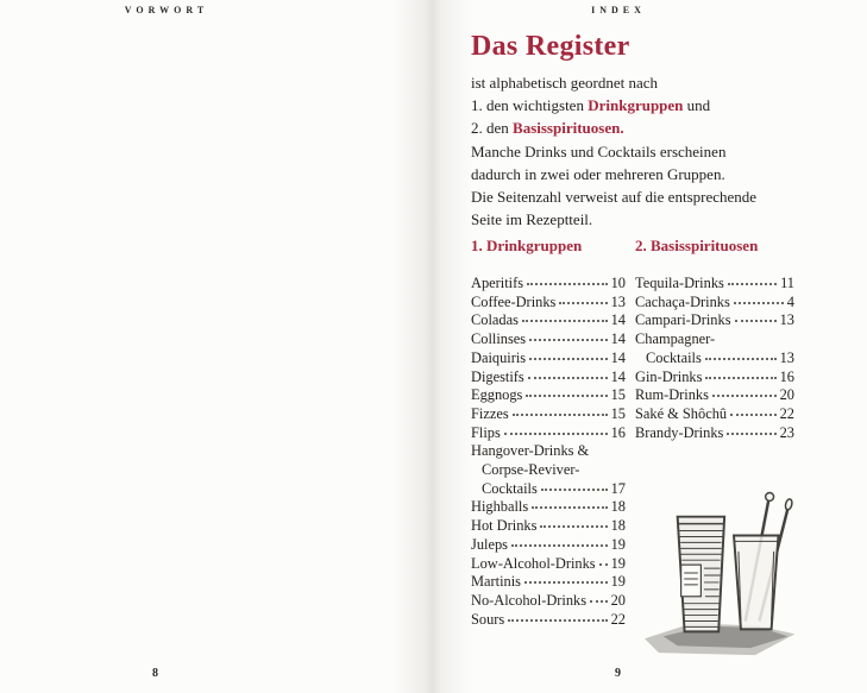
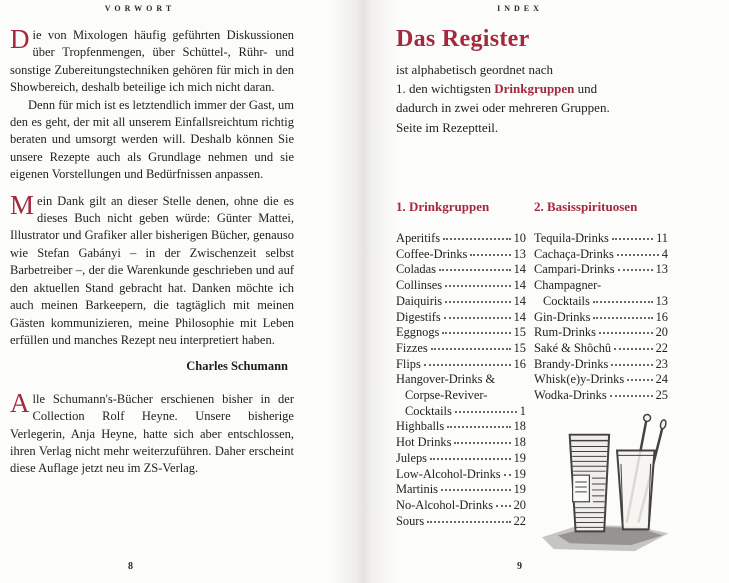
  VORWORT
+ D
+ ie von Mixologen häufig geführten Diskussionen über Tropfenmengen, über Schüttel-, Rühr- und sonstige Zubereitungstechniken gehören für mich in den Showbereich, deshalb beteilige ich mich nicht daran.
+ Denn für mich ist es letztendlich immer der Gast, um den es geht, der mit all unserem Einfallsreichtum richtig beraten und umsorgt werden will. Deshalb können Sie unsere Rezepte auch als Grundlage nehmen und sie eigenen Vorstellungen und Bedürfnissen anpassen.
+ M
+ ein Dank gilt an dieser Stelle denen, ohne die es dieses Buch nicht geben würde: Günter Mattei, Illustrator und Grafiker aller bisherigen Bücher, genauso wie Stefan Gabányi – in der Zwischenzeit selbst Barbetreiber –, der die Warenkunde geschrieben und auf den aktuellen Stand gebracht hat. Danken möchte ich auch meinen Barkeepern, die tagtäglich mit meinen Gästen kommunizieren, meine Philosophie mit Leben erfüllen und manches Rezept neu interpretiert haben.
+ Charles Schumann
+ A
+ lle Schumann's-Bücher erschienen bisher in der Collection Rolf Heyne. Unsere bisherige Verlegerin, Anja Heyne, hatte sich aber entschlossen, ihren Verlag nicht mehr weiterzuführen. Daher erscheint diese Auflage jetzt neu im ZS-Verlag.
  8
  INDEX
  Das Register
  st alphabetisch geordnet nach
  1. den wichtigsten Drinkgruppen und
- 2. den Basisspirituosen.
- Manche Drinks und Cocktails erscheinen
  dadurch in zwei oder mehreren Gruppen.
- Die Seitenzahl verweist auf die entsprechende
  Seite im Rezeptteil.
  1. Drinkgruppen
  Aperitifs
  10
  Coffee-Drinks
  13
  Coladas
  14
  Collinses
  14
  Daiquiris
  14
  Digestifs
  14
  Eggnogs
  15
  Fizzes
  15
  Flips
  16
  Hangover-Drinks &
  Corpse-Reviver-
  Cocktails
- 17
+ 1
  Highballs
  18
  Hot Drinks
  18
  Juleps
  19
  Low-Alcohol-Drinks
  19
  Martinis
  19
  No-Alcohol-Drinks
  20
  Sours
  22
  2. Basisspirituosen
  Tequila-Drinks
  11
  Cachaça-Drinks
  4
  Campari-Drinks
  13
  Champagner-
  Cocktails
  13
  Gin-Drinks
  16
  Rum-Drinks
  20
  Saké & Shôchû
  22
  Brandy-Drinks
  23
+ Whisk(e)y-Drinks
+ 24
+ Wodka-Drinks
+ 25
  9
